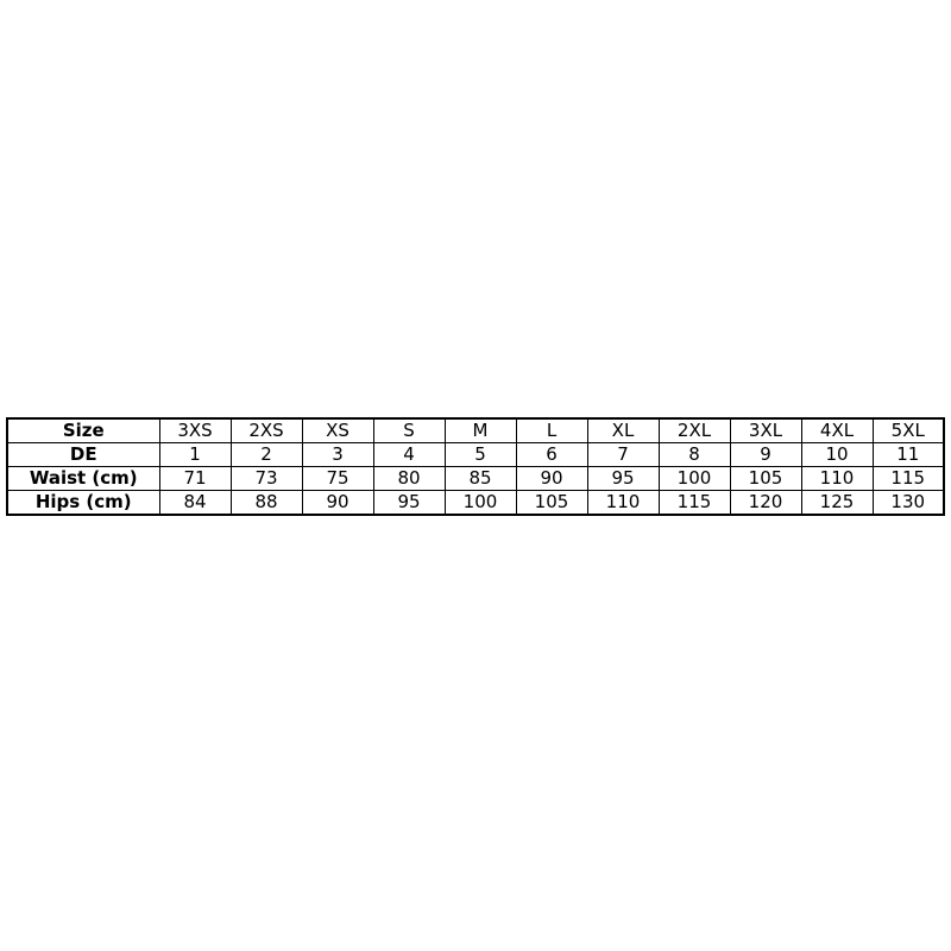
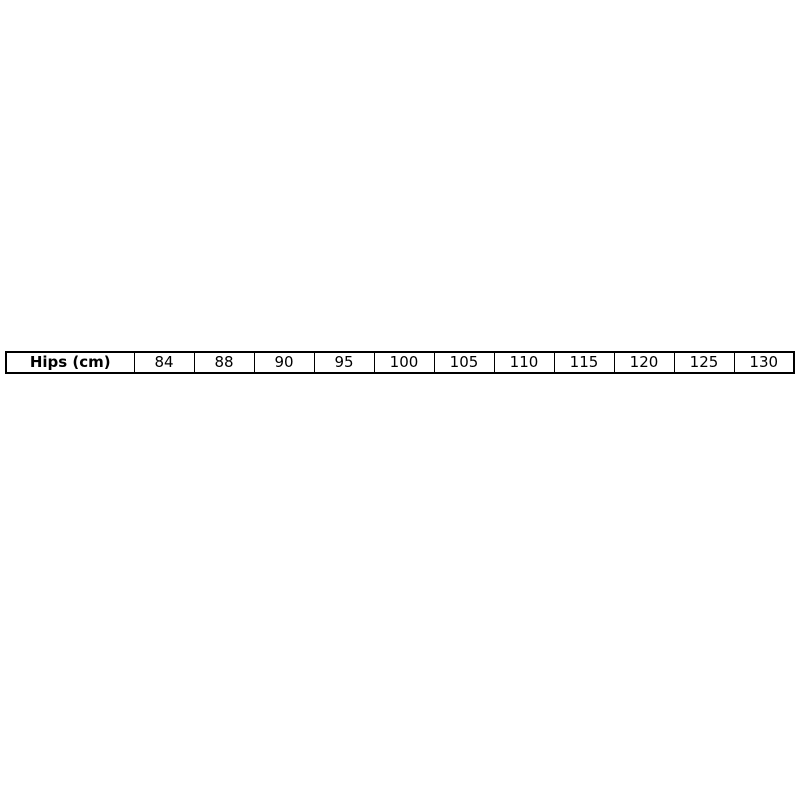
- Size	3XS	2XS	XS	S	M	L	XL	2XL	3XL	4XL	5XL
- DE	1	2	3	4	5	6	7	8	9	10	11
- Waist (cm)	71	73	75	80	85	90	95	100	105	110	115
  Hips (cm)	84	88	90	95	100	105	110	115	120	125	130
